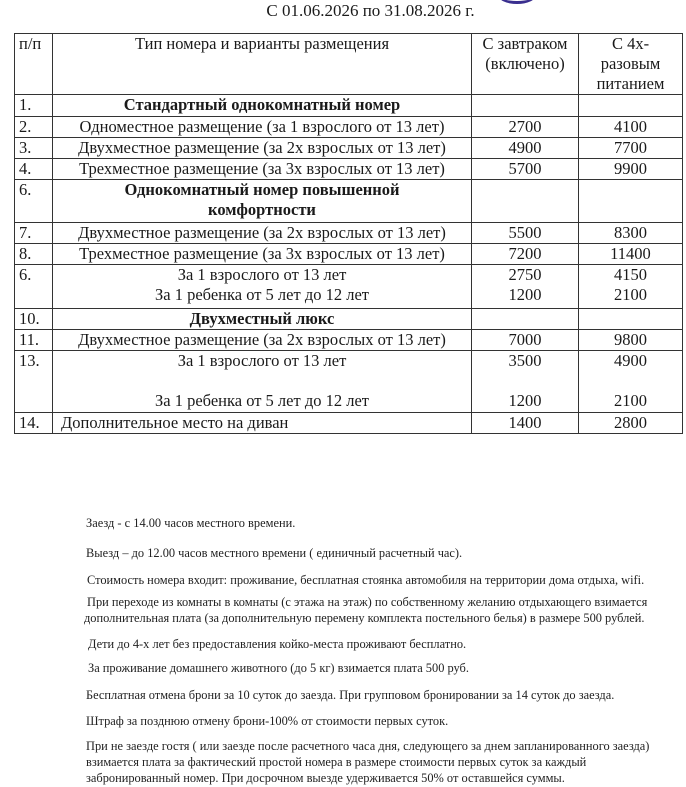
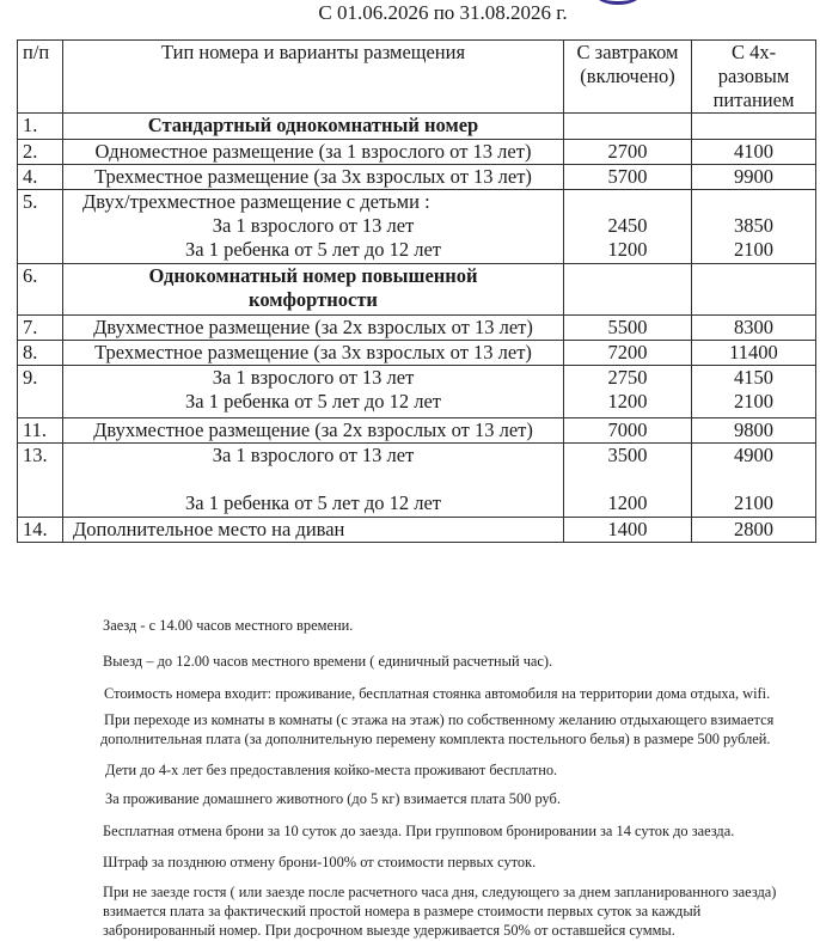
  С 01.06.2026 по 31.08.2026 г.
  п/п	Тип номера и варианты размещения	С завтраком (включено)	С 4х-разовым питанием
  1.	Стандартный однокомнатный номер
  2.	Одноместное размещение (за 1 взрослого от 13 лет)	2700	4100
- 3.	Двухместное размещение (за 2х взрослых от 13 лет)	4900	7700
  4.	Трехместное размещение (за 3х взрослых от 13 лет)	5700	9900
+ 5.	Двух/трехместное размещение с детьми : За 1 взрослого от 13 лет За 1 ребенка от 5 лет до 12 лет	2450 1200	3850 2100
  6.	Однокомнатный номер повышенной комфортности
  7.	Двухместное размещение (за 2х взрослых от 13 лет)	5500	8300
  8.	Трехместное размещение (за 3х взрослых от 13 лет)	7200	11400
- 6.	За 1 взрослого от 13 лет За 1 ребенка от 5 лет до 12 лет	2750 1200	4150 2100
+ 9.	За 1 взрослого от 13 лет За 1 ребенка от 5 лет до 12 лет	2750 1200	4150 2100
- 10.	Двухместный люкс
  11.	Двухместное размещение (за 2х взрослых от 13 лет)	7000	9800
  13.	За 1 взрослого от 13 лет За 1 ребенка от 5 лет до 12 лет	3500 1200	4900 2100
  14.	Дополнительное место на диван	1400	2800
  Заезд - с 14.00 часов местного времени.
  Выезд – до 12.00 часов местного времени ( единичный расчетный час).
  Стоимость номера входит: проживание, бесплатная стоянка автомобиля на территории дома отдыха, wifi.
  При переходе из комнаты в комнаты (с этажа на этаж) по собственному желанию отдыхающего взимается
  дополнительная плата (за дополнительную перемену комплекта постельного белья) в размере 500 рублей.
  Дети до 4-х лет без предоставления койко-места проживают бесплатно.
  За проживание домашнего животного (до 5 кг) взимается плата 500 руб.
  Бесплатная отмена брони за 10 суток до заезда. При групповом бронировании за 14 суток до заезда.
  Штраф за позднюю отмену брони-100% от стоимости первых суток.
  При не заезде гостя ( или заезде после расчетного часа дня, следующего за днем запланированного заезда)
  взимается плата за фактический простой номера в размере стоимости первых суток за каждый
  забронированный номер. При досрочном выезде удерживается 50% от оставшейся суммы.
